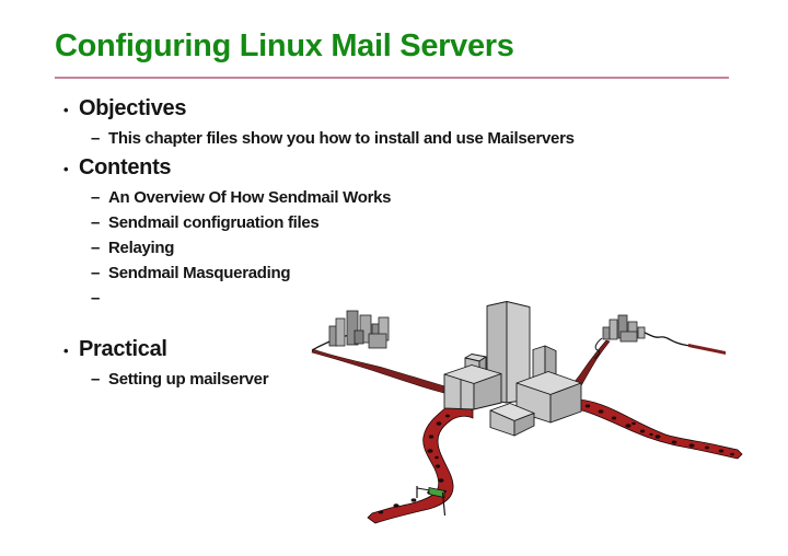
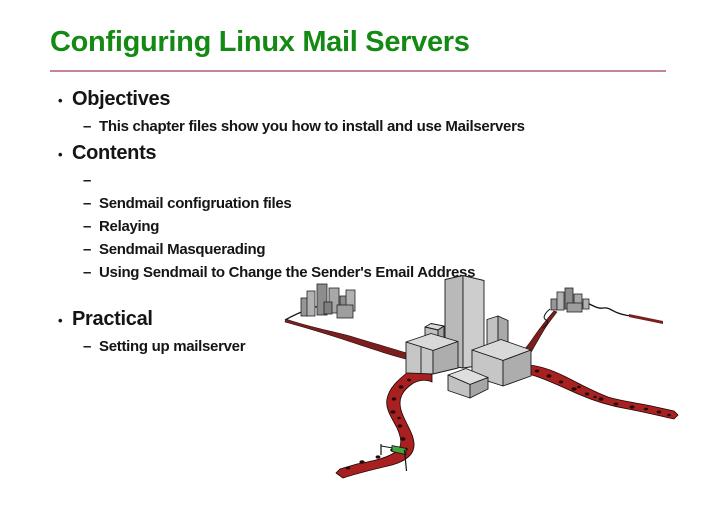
  Configuring Linux Mail Servers
  •
  Objectives
  –
  This chapter files show you how to install and use Mailservers
  •
  Contents
  –
- An Overview Of How Sendmail Works
  –
  Sendmail configruation files
  –
  Relaying
  –
  Sendmail Masquerading
  –
+ Using Sendmail to Change the Sender's Email Address
  •
  Practical
  –
  Setting up mailserver
